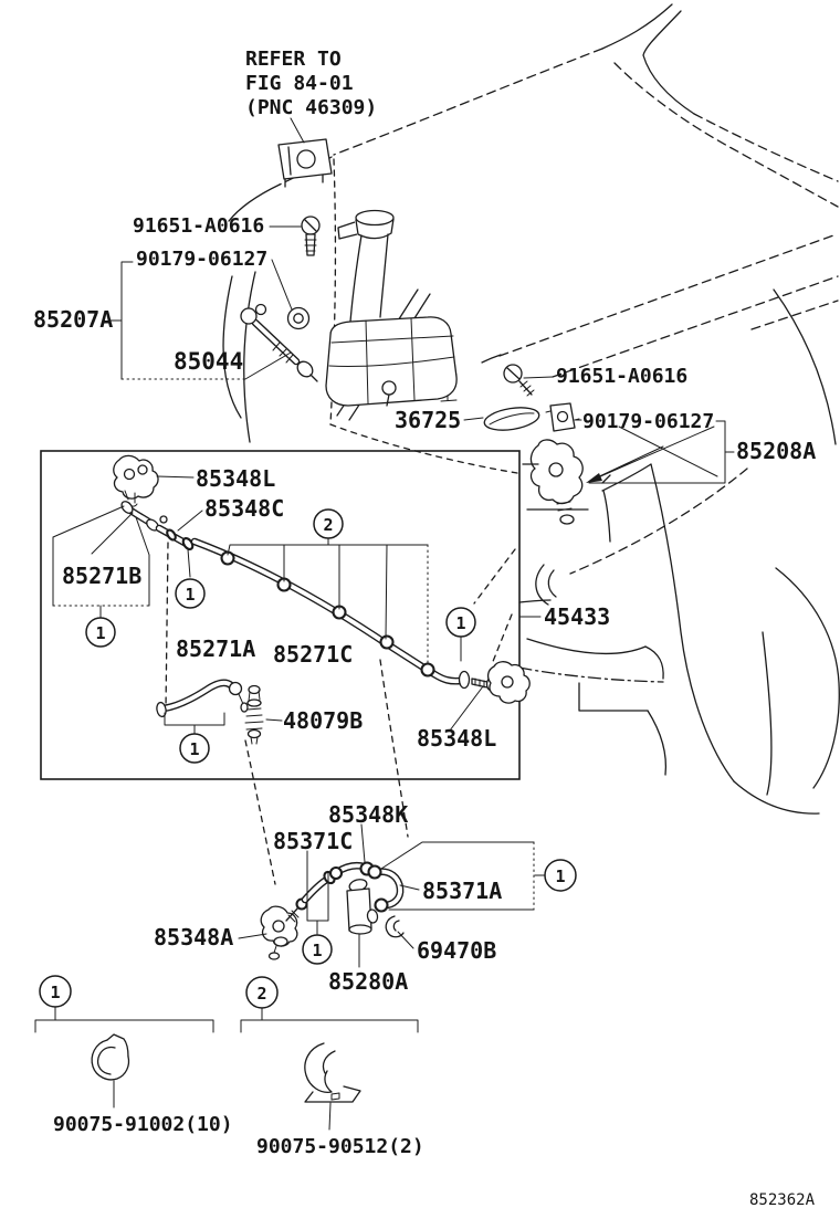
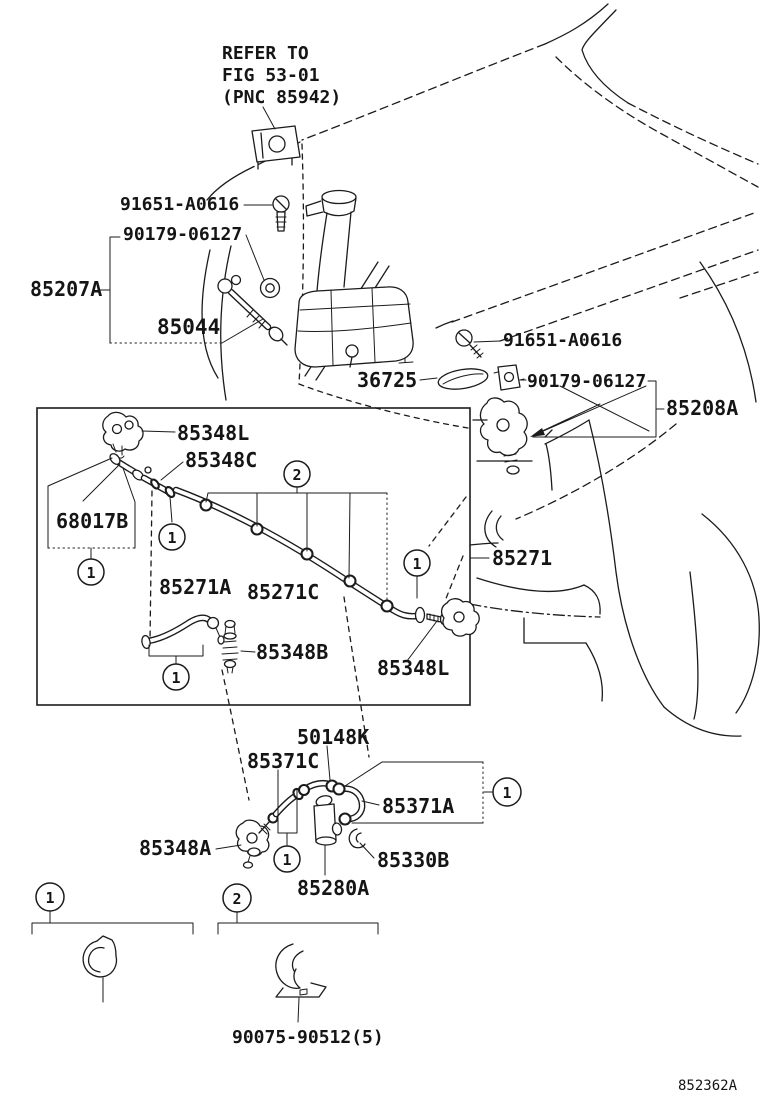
  REFER TO
- FIG 84-01
+ FIG 53-01
- (PNC 46309)
+ (PNC 85942)
  91651-A0616
  90179-06127
  85207A
  85044
  36725
  91651-A0616
  90179-06127
  85208A
  85348L
  85348C
- 85271B
+ 68017B
  85271A
  85271C
- 48079B
+ 85348B
  85348L
- 45433
+ 85271
- 85348K
+ 50148K
  85371C
  85371A
  85348A
- 69470B
+ 85330B
  85280A
- 90075-91002(10)
- 90075-90512(2)
+ 90075-90512(5)
  852362A
  1
  1
  2
  1
  1
  1
  1
  1
  2
